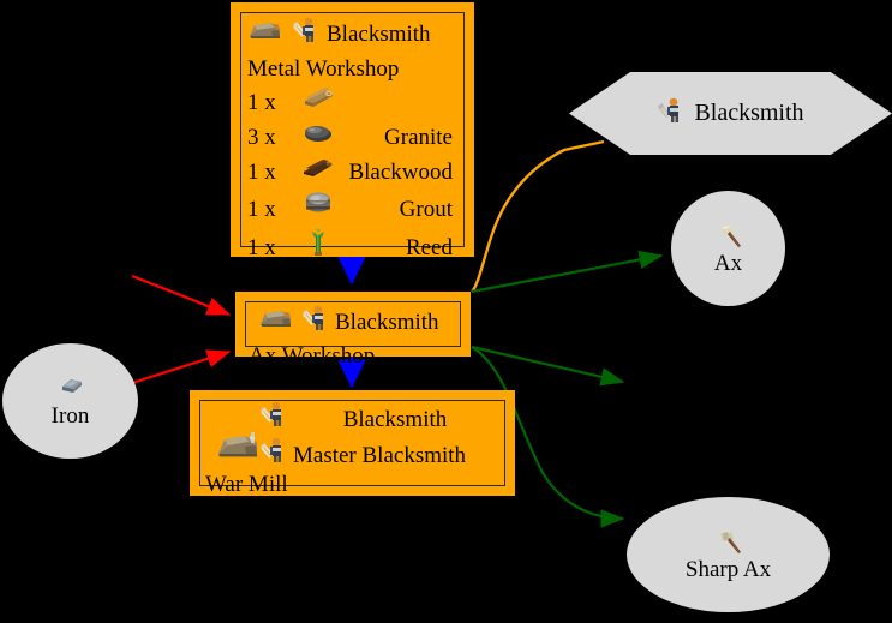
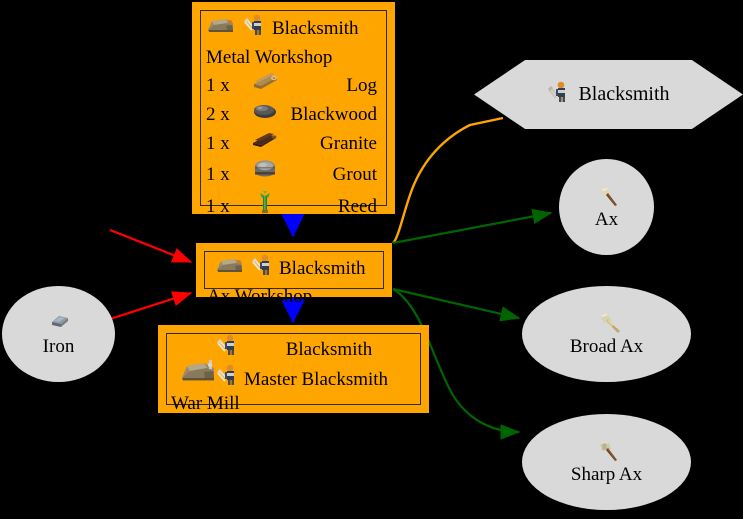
  Blacksmith
  Metal Workshop
  1 x
+ Log
- 3 x
+ 2 x
- Granite
+ Blackwood
  1 x
- Blackwood
+ Granite
  1 x
  Grout
  1 x
  Reed
  Blacksmith
  Ax Workshop
  Blacksmith
  Master Blacksmith
  War Mill
  Blacksmith
  Iron
  Ax
+ Broad Ax
  Sharp Ax
